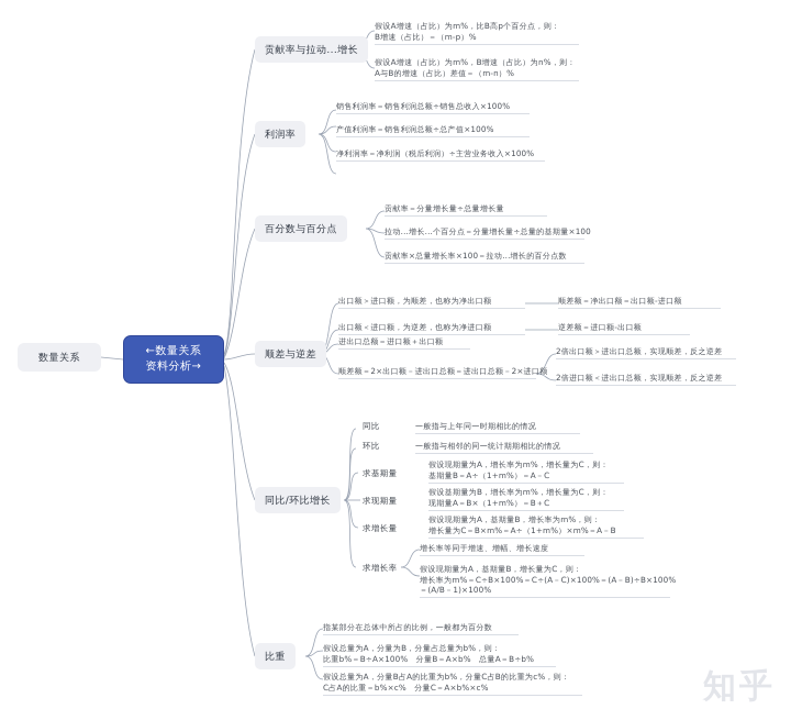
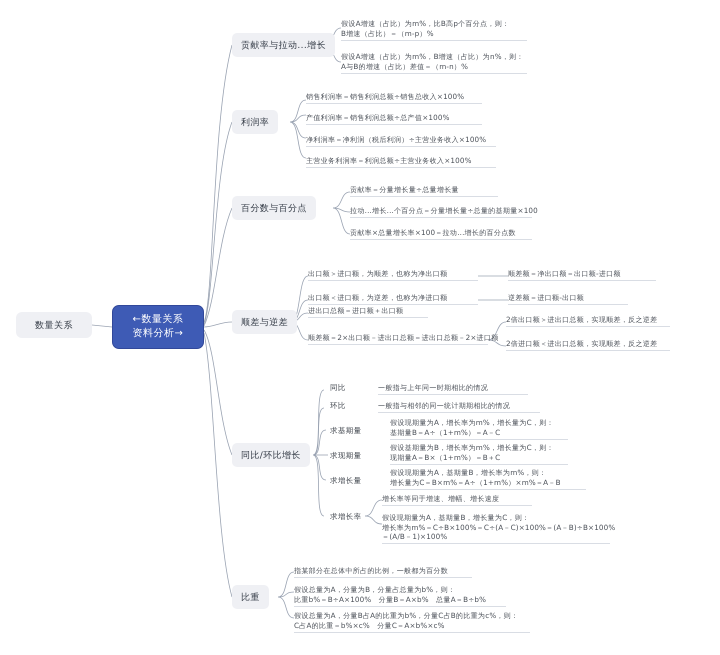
  数量关系
  ←数量关系
  资料分析→
  贡献率与拉动...增长
  假设A增速（占比）为m%，比B高p个百分点，则：
  B增速（占比）＝（m-p）%
  假设A增速（占比）为m%，B增速（占比）为n%，则：
  A与B的增速（占比）差值＝（m-n）%
  利润率
  销售利润率＝销售利润总额÷销售总收入×100%
  产值利润率＝销售利润总额÷总产值×100%
  净利润率＝净利润（税后利润）÷主营业务收入×100%
+ 主营业务利润率＝利润总额÷主营业务收入×100%
  百分数与百分点
  贡献率＝分量增长量÷总量增长量
  拉动...增长...个百分点＝分量增长量÷总量的基期量×100
  贡献率×总量增长率×100＝拉动...增长的百分点数
  顺差与逆差
  出口额＞进口额，为顺差，也称为净出口额
  顺差额＝净出口额＝出口额-进口额
  出口额＜进口额，为逆差，也称为净进口额
  逆差额＝进口额-出口额
  进出口总额＝进口额＋出口额
  顺差额＝2×出口额－进出口总额＝进出口总额－2×进口额
  2倍出口额＞进出口总额，实现顺差，反之逆差
  2倍进口额＜进出口总额，实现顺差，反之逆差
  同比/环比增长
  同比
  一般指与上年同一时期相比的情况
  环比
  一般指与相邻的同一统计期期相比的情况
  求基期量
  假设现期量为A，增长率为m%，增长量为C，则：
  基期量B＝A÷（1+m%）＝A－C
  求现期量
  假设基期量为B，增长率为m%，增长量为C，则：
  现期量A＝B×（1+m%）＝B＋C
  求增长量
  假设现期量为A，基期量B，增长率为m%，则：
  增长量为C＝B×m%＝A÷（1+m%）×m%＝A－B
  求增长率
  增长率等同于增速、增幅、增长速度
  假设现期量为A，基期量B，增长量为C，则：
  增长率为m%＝C÷B×100%＝C÷(A－C)×100%＝(A－B)÷B×100%
  ＝(A/B－1)×100%
  比重
  指某部分在总体中所占的比例，一般都为百分数
  假设总量为A，分量为B，分量占总量为b%，则：
  比重b%＝B÷A×100% 分量B＝A×b% 总量A＝B÷b%
  假设总量为A，分量B占A的比重为b%，分量C占B的比重为c%，则：
  C占A的比重＝b%×c% 分量C＝A×b%×c%
- 知乎
